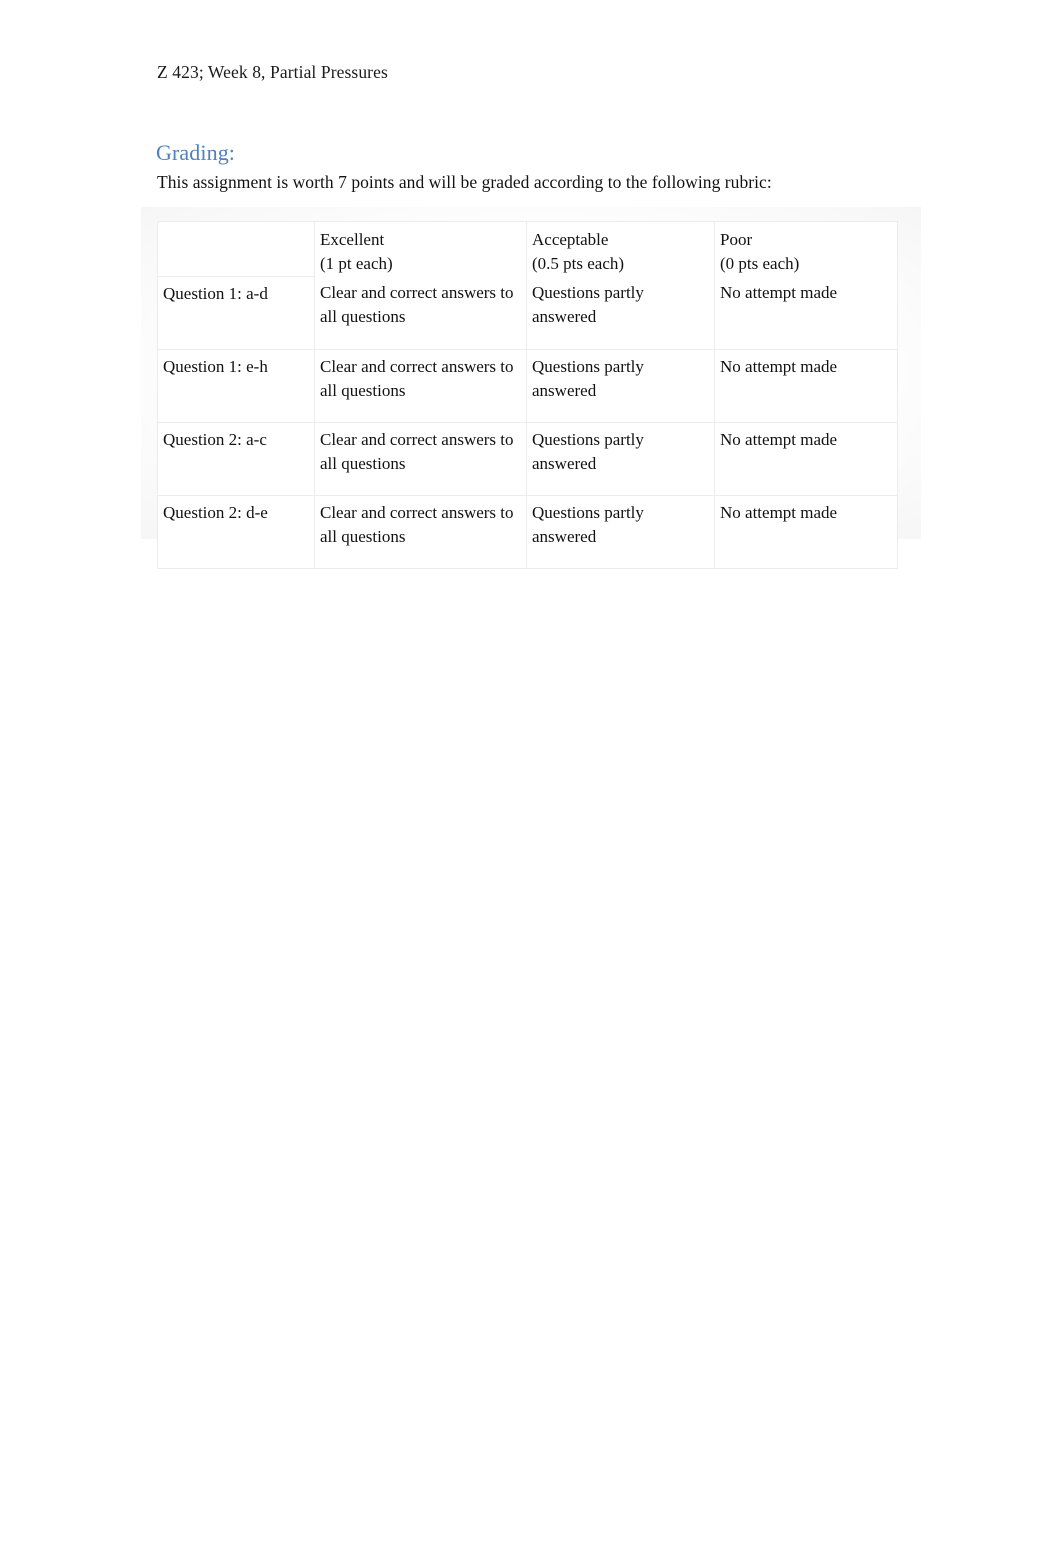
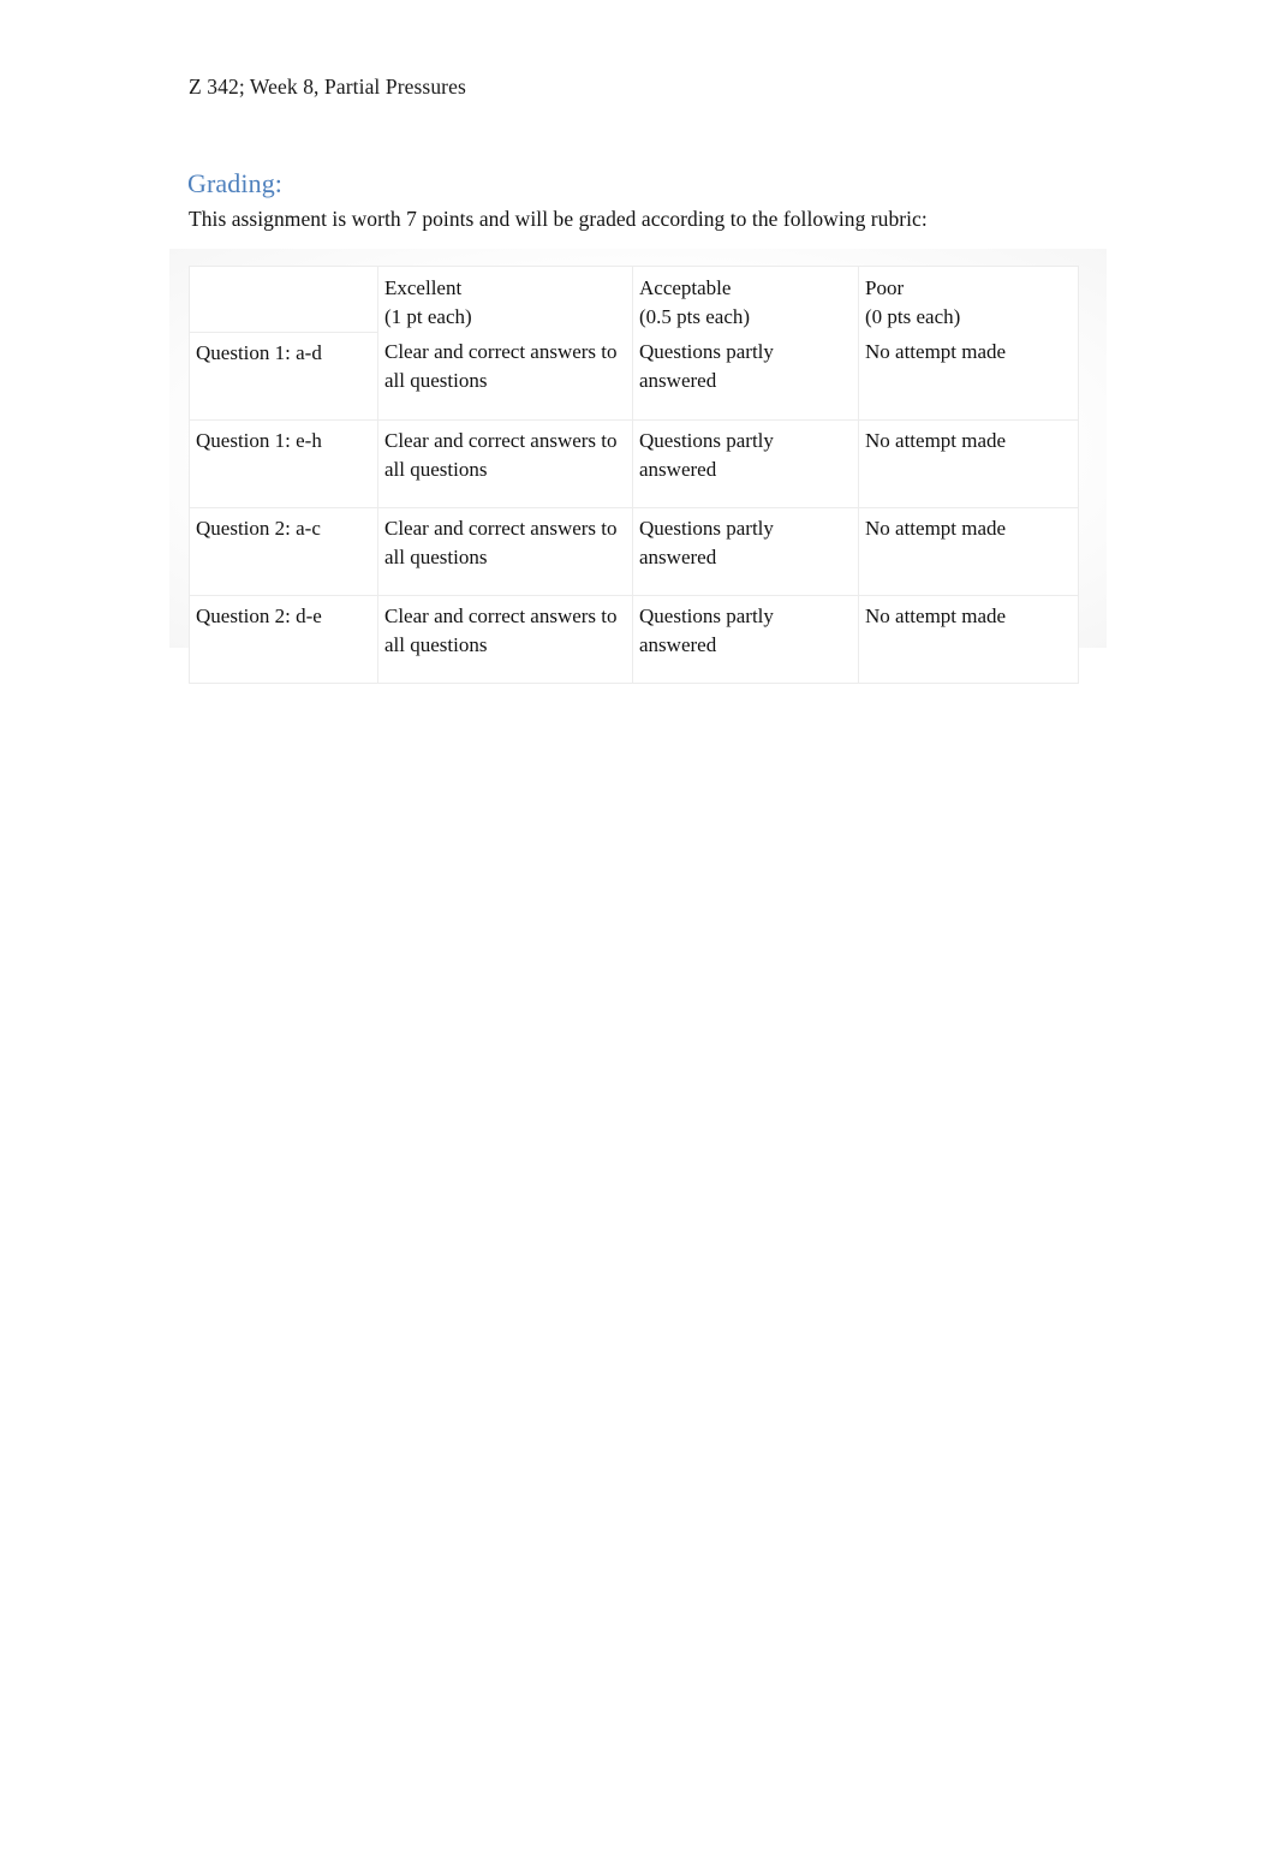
- Z 423; Week 8, Partial Pressures
+ Z 342; Week 8, Partial Pressures
  Grading:
  This assignment is worth 7 points and will be graded according to the following rubric:
  	Excellent (1 pt each)	Acceptable (0.5 pts each)	Poor (0 pts each)
  Question 1: a-d	Clear and correct answers to all questions	Questions partly answered	No attempt made
  Question 1: e-h	Clear and correct answers to all questions	Questions partly answered	No attempt made
  Question 2: a-c	Clear and correct answers to all questions	Questions partly answered	No attempt made
  Question 2: d-e	Clear and correct answers to all questions	Questions partly answered	No attempt made
